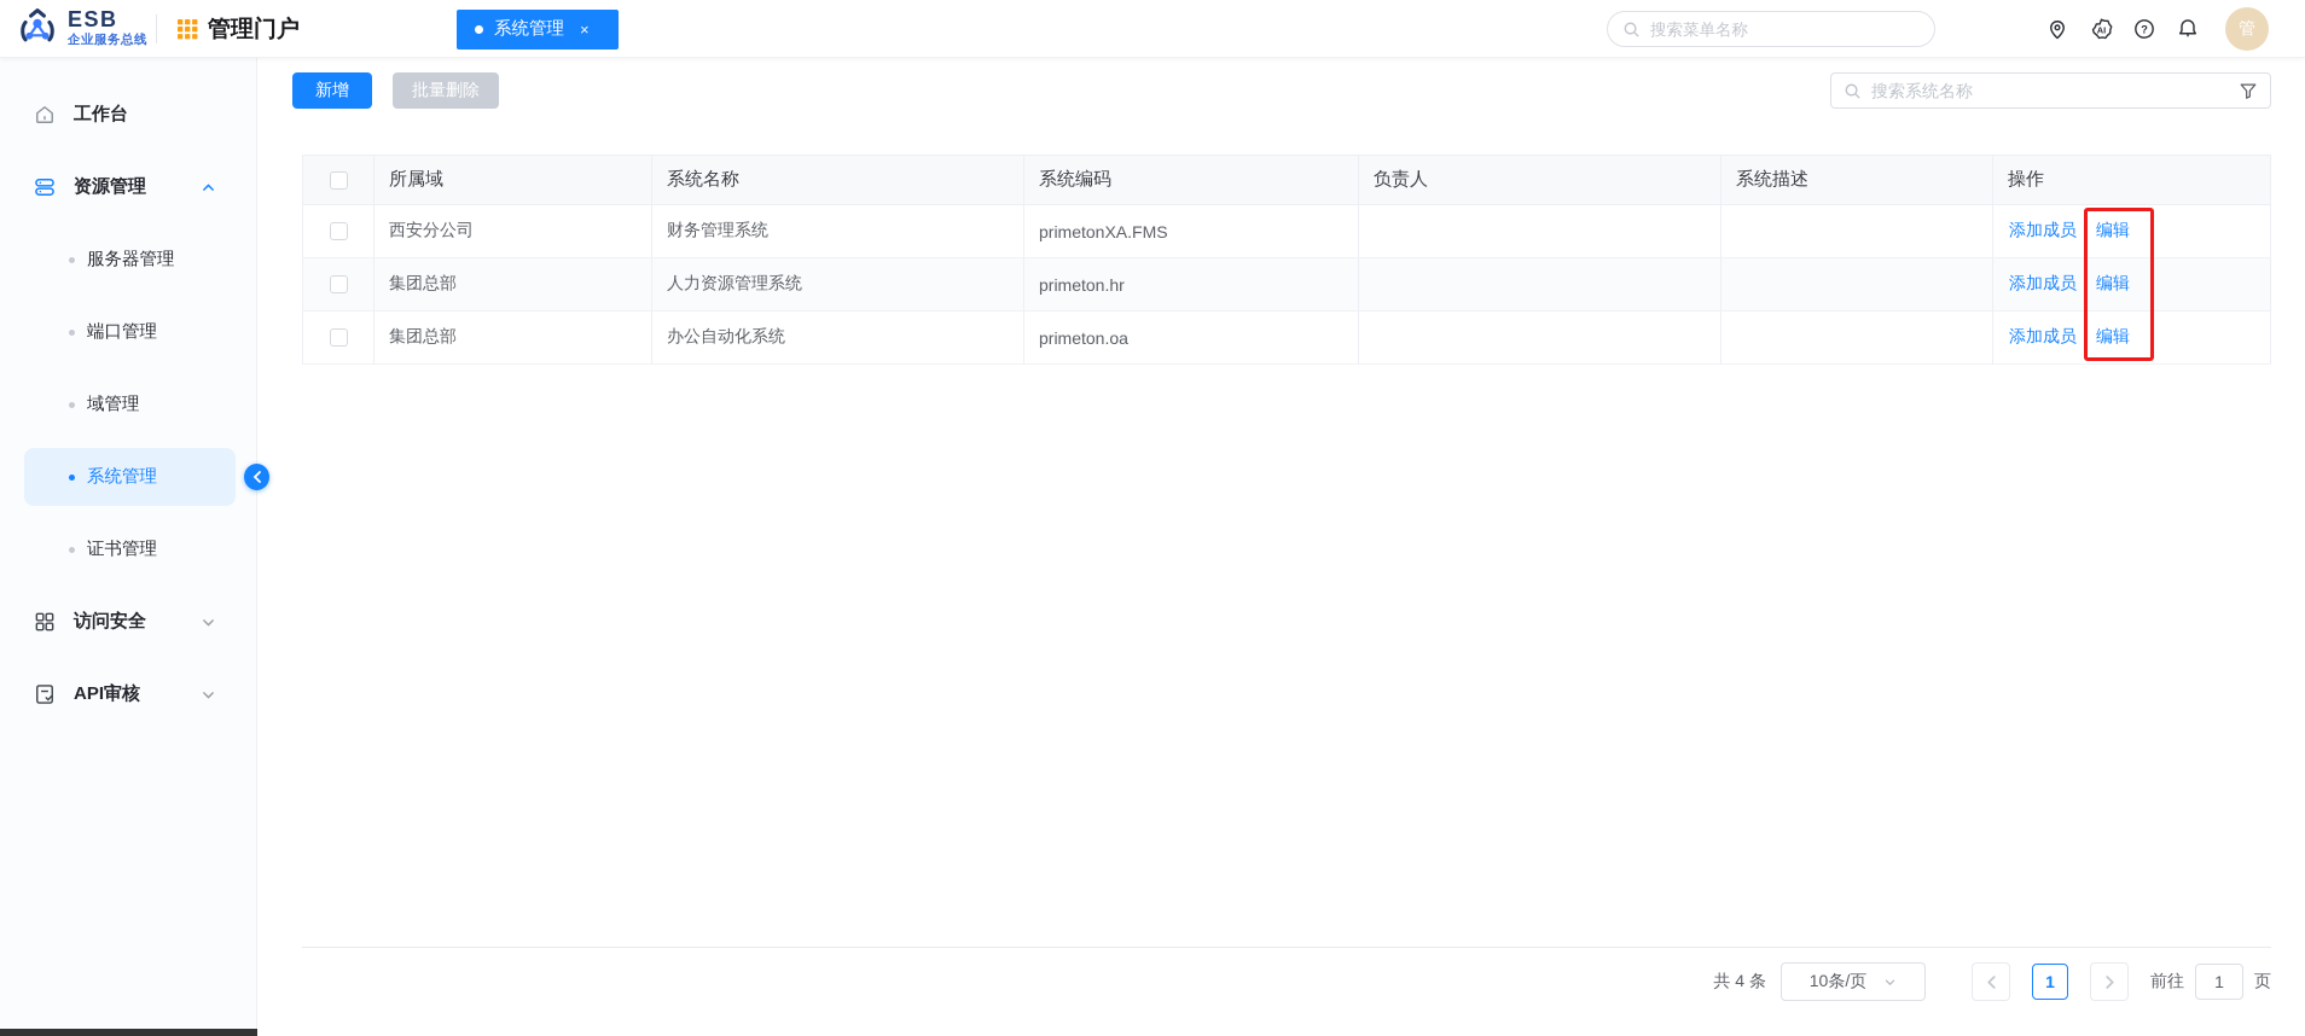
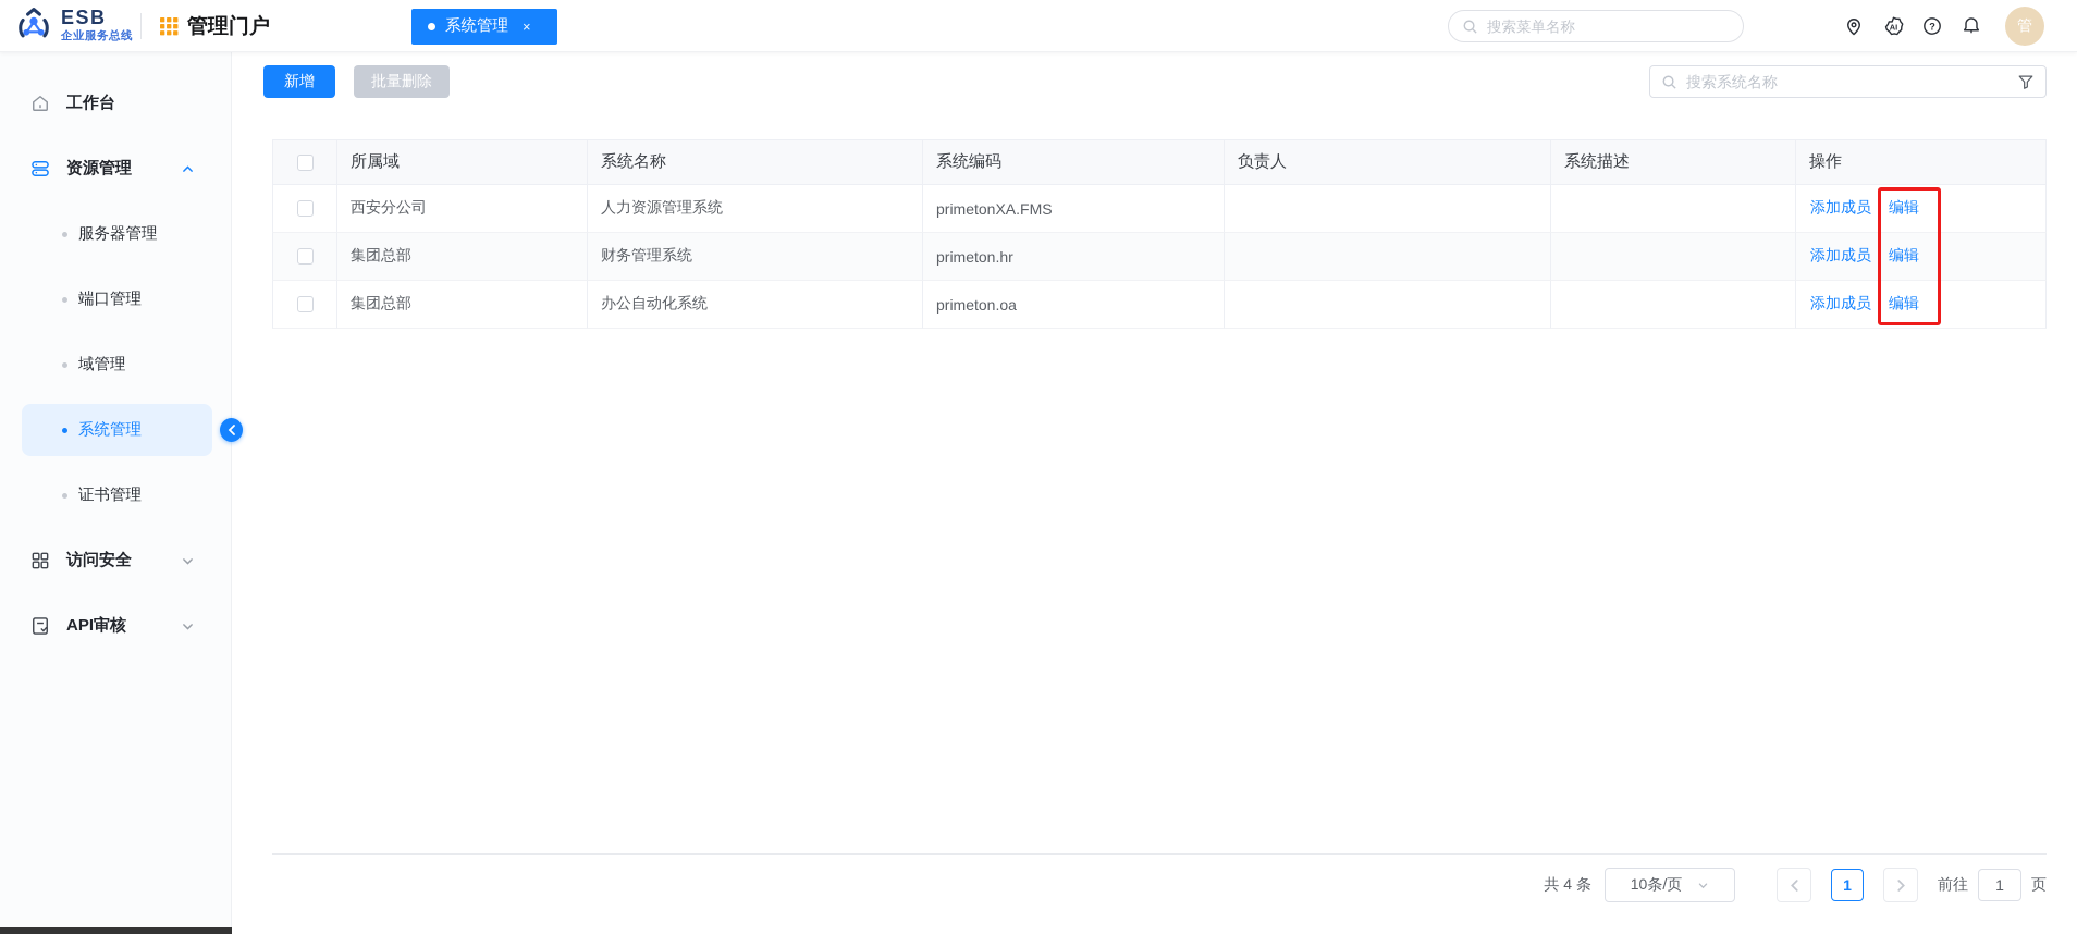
  ESB
  企业服务总线
  管理门户
  系统管理
  ×
  搜索菜单名称
  AI
  ?
  管
  工作台
  资源管理
  服务器管理
  端口管理
  域管理
  系统管理
  证书管理
  访问安全
  API审核
  新增
  批量删除
  搜索系统名称
  所属域
  系统名称
  系统编码
  负责人
  系统描述
  操作
  西安分公司
- 财务管理系统
+ 人力资源管理系统
  primetonXA.FMS
  添加成员
  编辑
  集团总部
- 人力资源管理系统
+ 财务管理系统
  primeton.hr
  添加成员
  编辑
  集团总部
  办公自动化系统
  primeton.oa
  添加成员
  编辑
  共 4 条
  10条/页
  1
  前往
  1
  页
